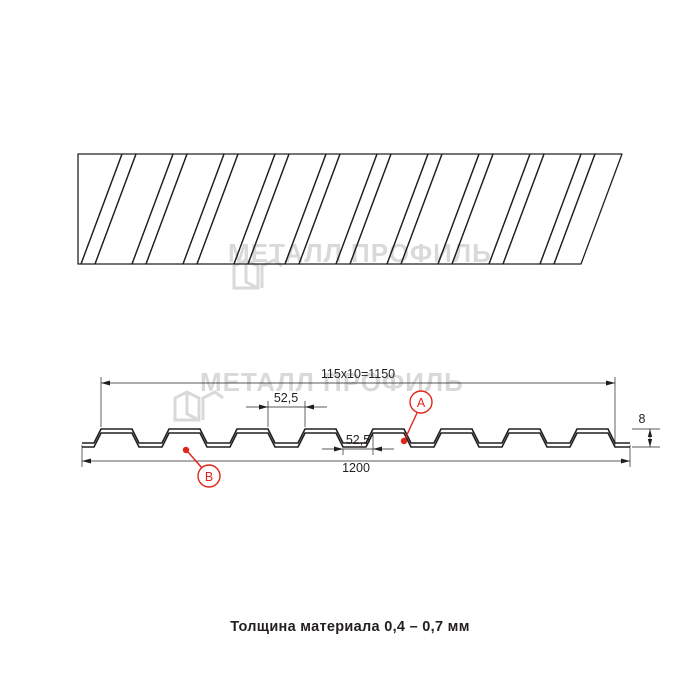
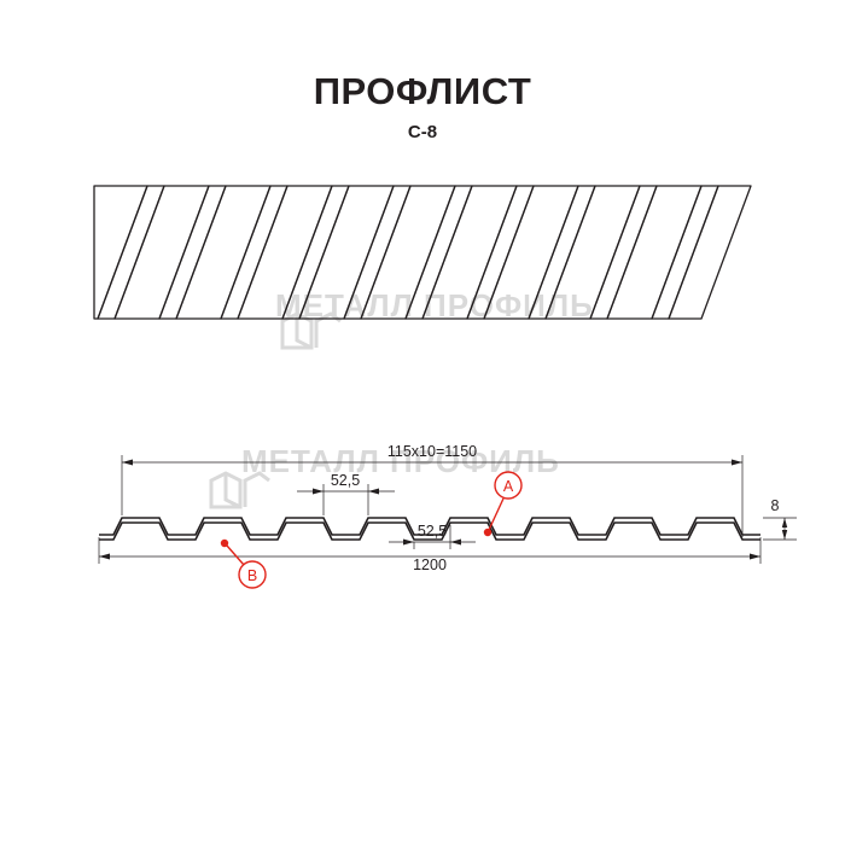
+ ПРОФЛИСТ
+ С-8
  МЕТАЛЛ ПРОФИЛЬ
  МЕТАЛЛ ПРОФИЛЬ
  1200
  115х10=1150
  52,5
  52,5
  8
  A
  B
- Толщина материала 0,4 – 0,7 мм
